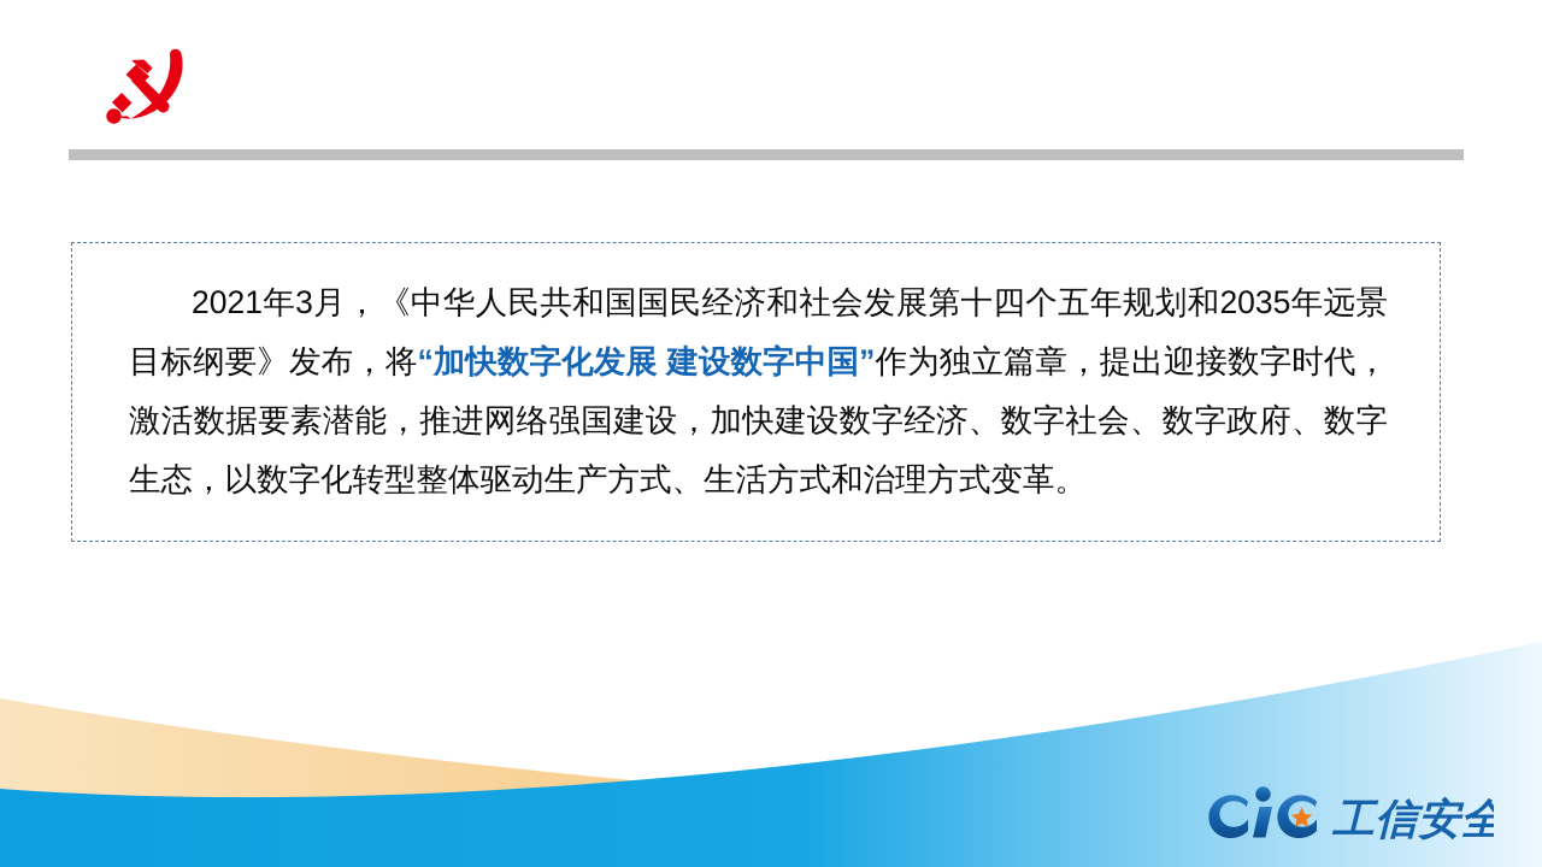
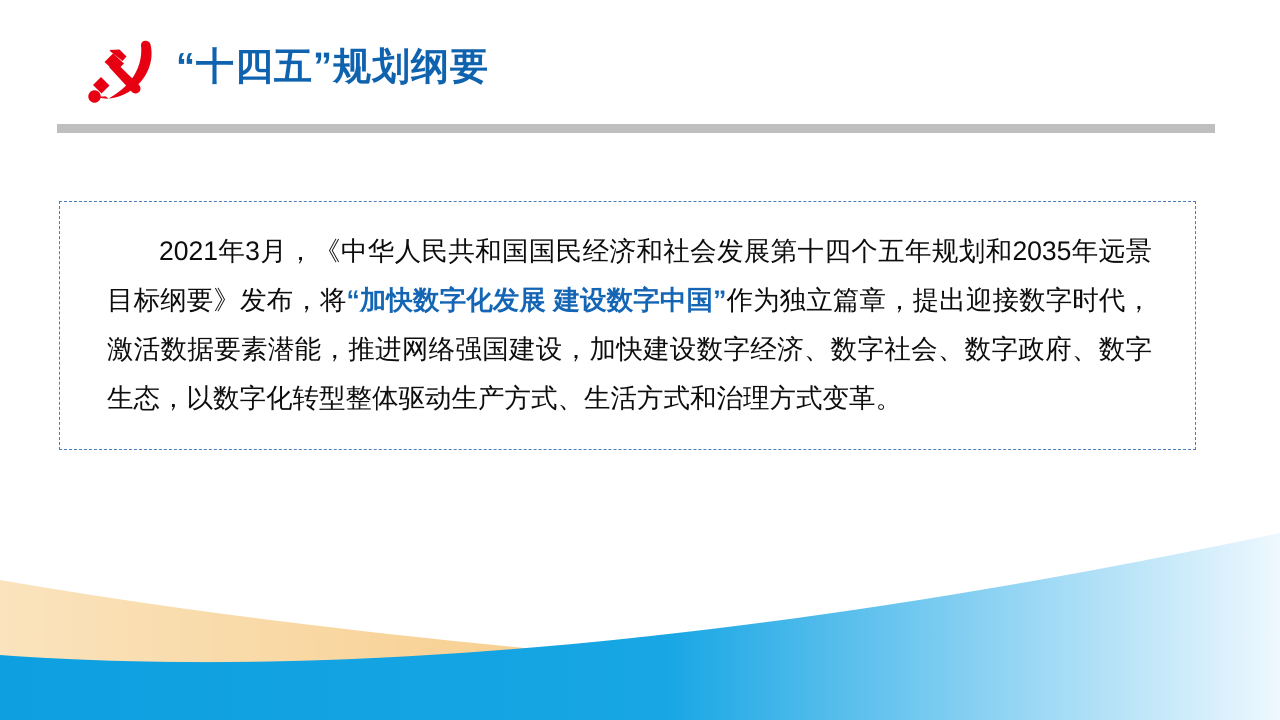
+ “十四五”规划纲要
  2021年3月，《中华人民共和国国民经济和社会发展第十四个五年规划和2035年远景目标纲要》发布，将“加快数字化发展 建设数字中国”作为独立篇章，提出迎接数字时代，激活数据要素潜能，推进网络强国建设，加快建设数字经济、数字社会、数字政府、数字生态，以数字化转型整体驱动生产方式、生活方式和治理方式变革。
- 工信安全
